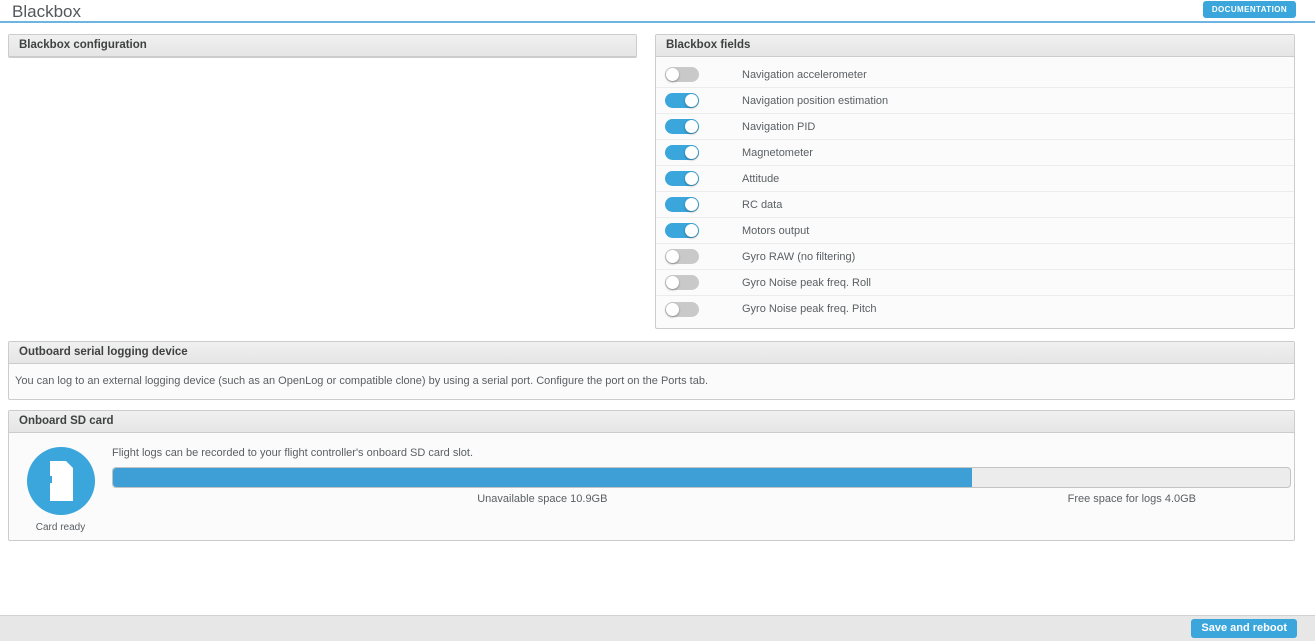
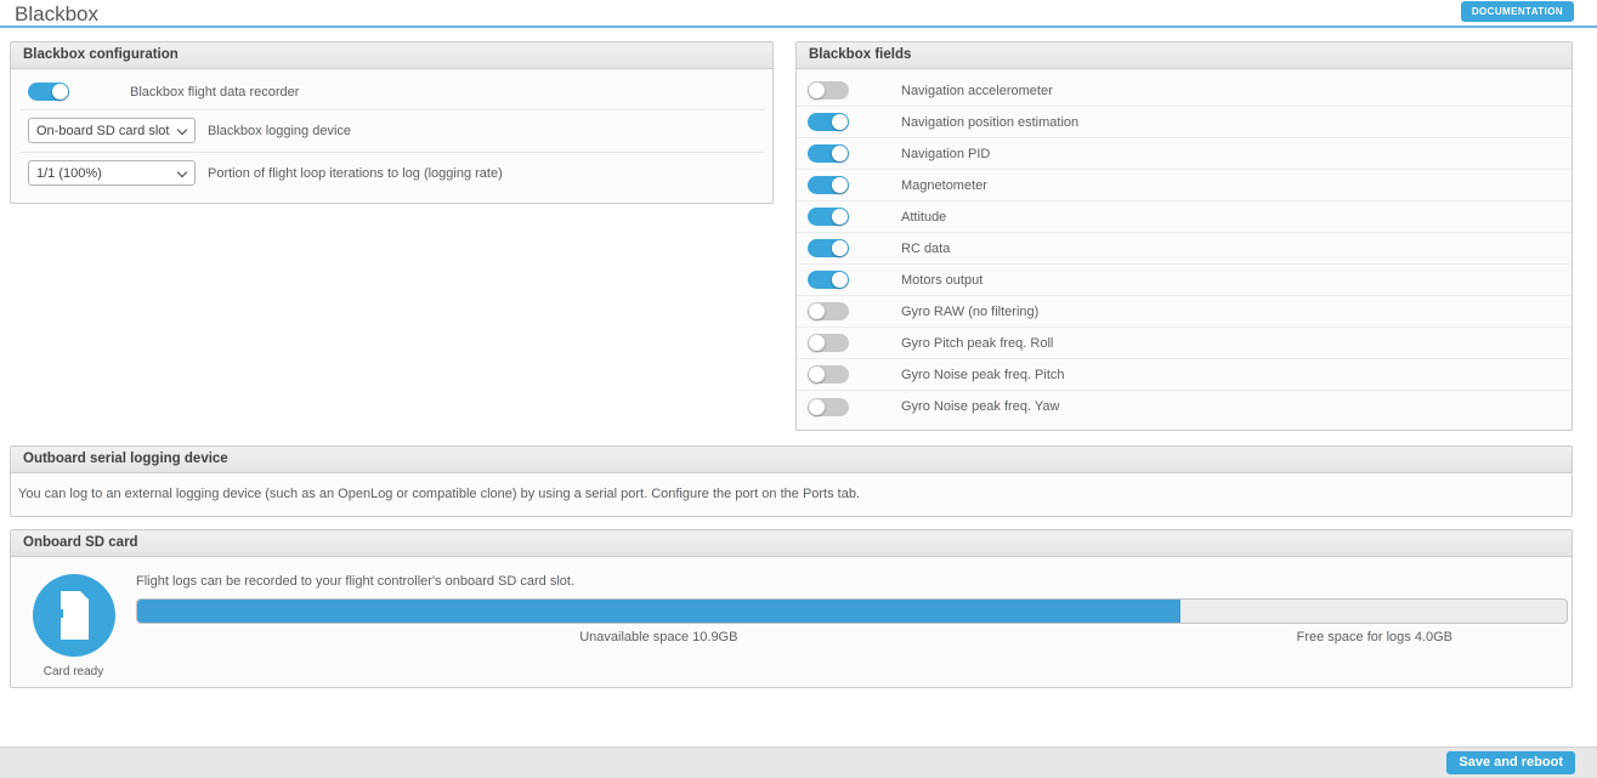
  Blackbox
  DOCUMENTATION
  Blackbox configuration
+ Blackbox flight data recorder
+ On-board SD card slot
+ Blackbox logging device
+ 1/1 (100%)
+ Portion of flight loop iterations to log (logging rate)
  Blackbox fields
  Navigation accelerometer
  Navigation position estimation
  Navigation PID
  Magnetometer
  Attitude
  RC data
  Motors output
  Gyro RAW (no filtering)
- Gyro Noise peak freq. Roll
+ Gyro Pitch peak freq. Roll
  Gyro Noise peak freq. Pitch
+ Gyro Noise peak freq. Yaw
  Outboard serial logging device
  You can log to an external logging device (such as an OpenLog or compatible clone) by using a serial port. Configure the port on the Ports tab.
  Onboard SD card
  Card ready
  Flight logs can be recorded to your flight controller's onboard SD card slot.
  Unavailable space 10.9GB
  Free space for logs 4.0GB
  Save and reboot
